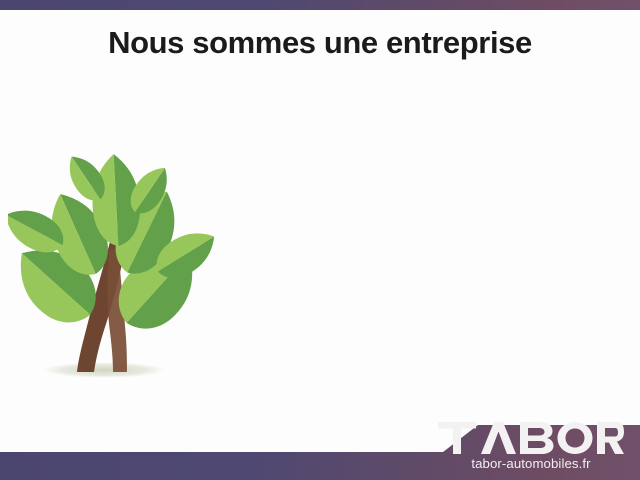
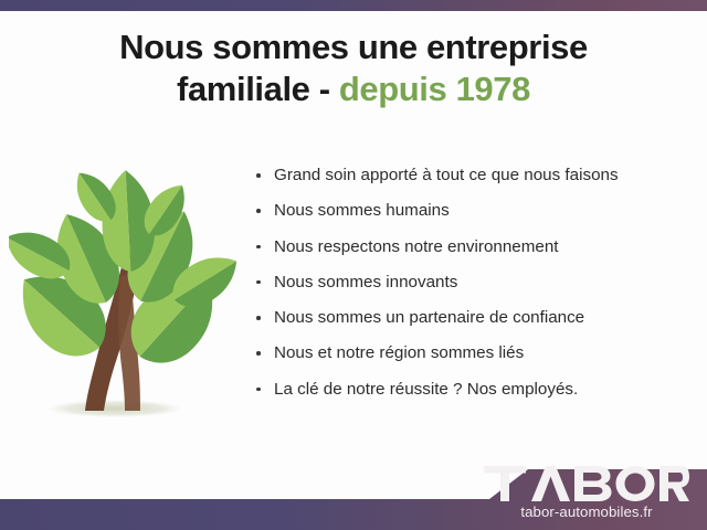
  Nous sommes une entreprise
+ familiale - depuis 1978
+ Grand soin apporté à tout ce que nous faisons
+ Nous sommes humains
+ Nous respectons notre environnement
+ Nous sommes innovants
+ Nous sommes un partenaire de confiance
+ Nous et notre région sommes liés
+ La clé de notre réussite ? Nos employés.
  tabor-automobiles.fr
